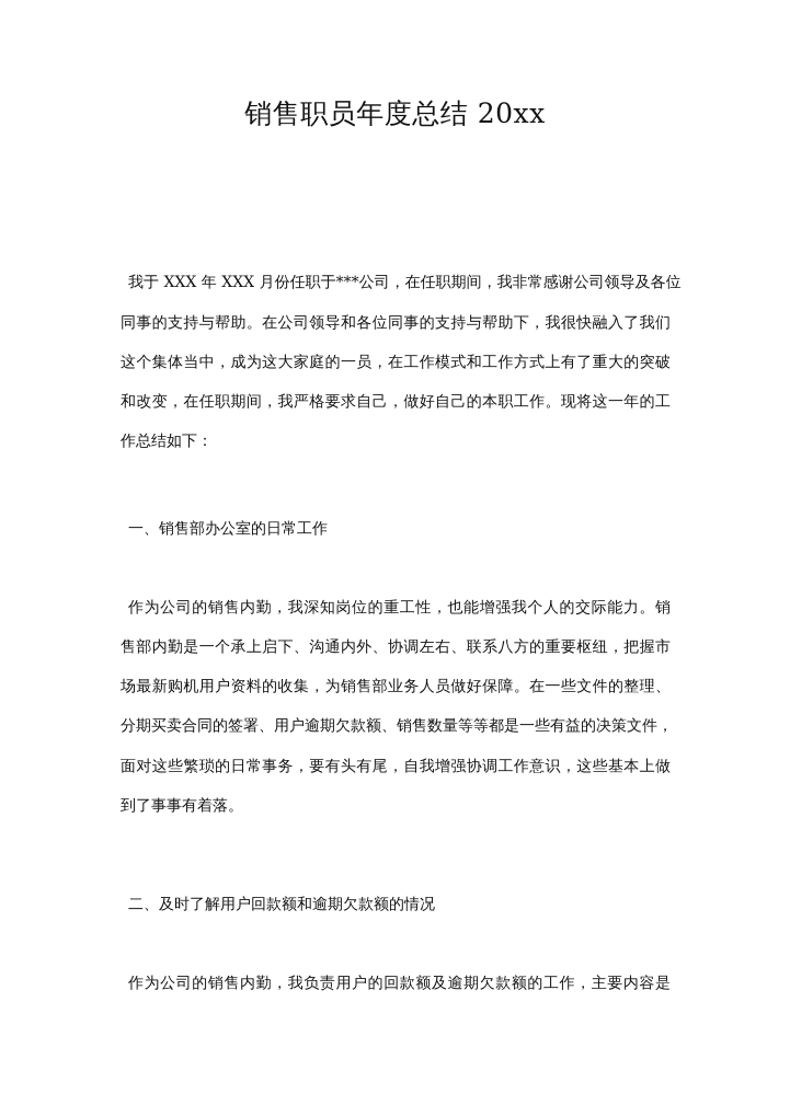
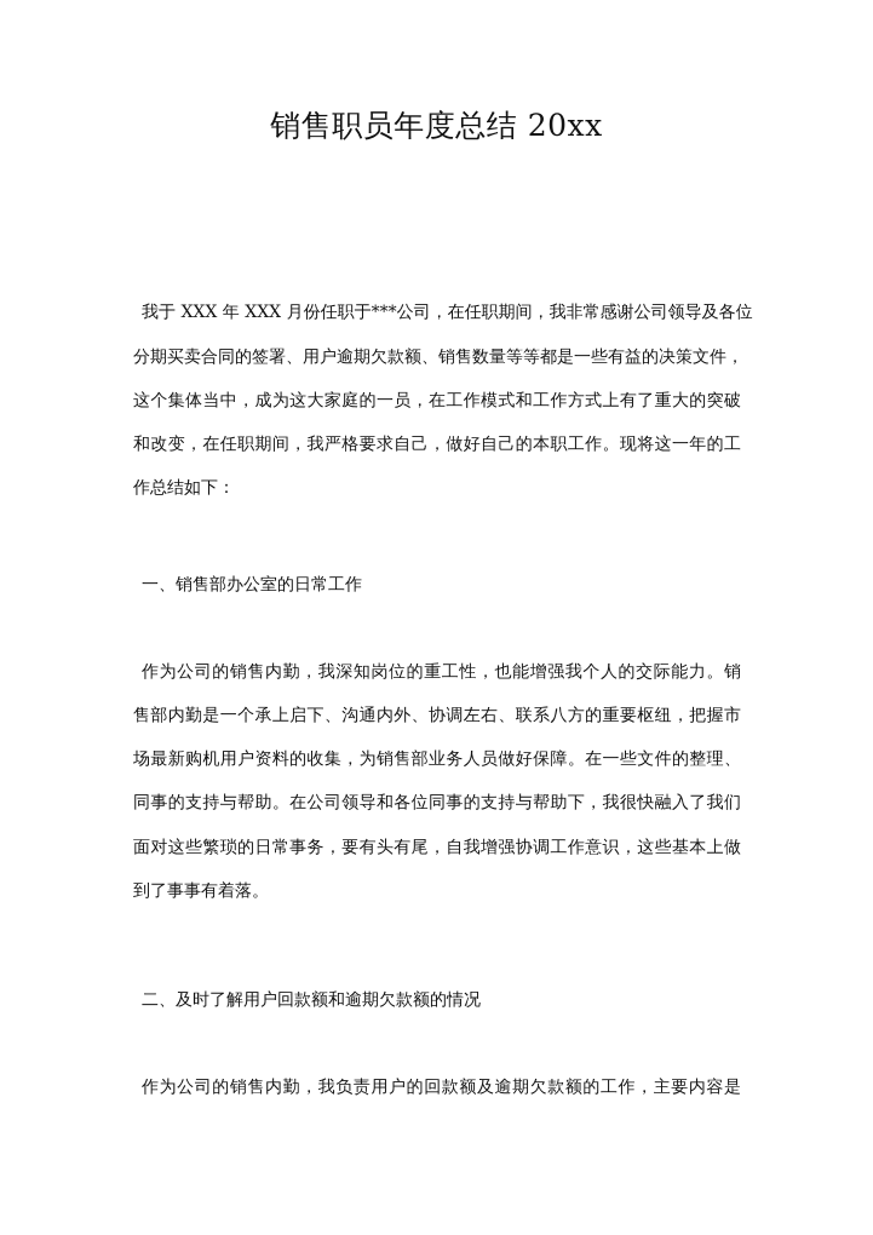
  销售职员年度总结 20xx
  我于 XXX 年 XXX 月份任职于***公司，在任职期间，我非常感谢公司领导及各位
- 同事的支持与帮助。在公司领导和各位同事的支持与帮助下，我很快融入了我们
+ 分期买卖合同的签署、用户逾期欠款额、销售数量等等都是一些有益的决策文件，
  这个集体当中，成为这大家庭的一员，在工作模式和工作方式上有了重大的突破
  和改变，在任职期间，我严格要求自己，做好自己的本职工作。现将这一年的工
  作总结如下：
  一、销售部办公室的日常工作
  作为公司的销售内勤，我深知岗位的重工性，也能增强我个人的交际能力。销
  售部内勤是一个承上启下、沟通内外、协调左右、联系八方的重要枢纽，把握市
  场最新购机用户资料的收集，为销售部业务人员做好保障。在一些文件的整理、
- 分期买卖合同的签署、用户逾期欠款额、销售数量等等都是一些有益的决策文件，
+ 同事的支持与帮助。在公司领导和各位同事的支持与帮助下，我很快融入了我们
  面对这些繁琐的日常事务，要有头有尾，自我增强协调工作意识，这些基本上做
  到了事事有着落。
  二、及时了解用户回款额和逾期欠款额的情况
  作为公司的销售内勤，我负责用户的回款额及逾期欠款额的工作，主要内容是
